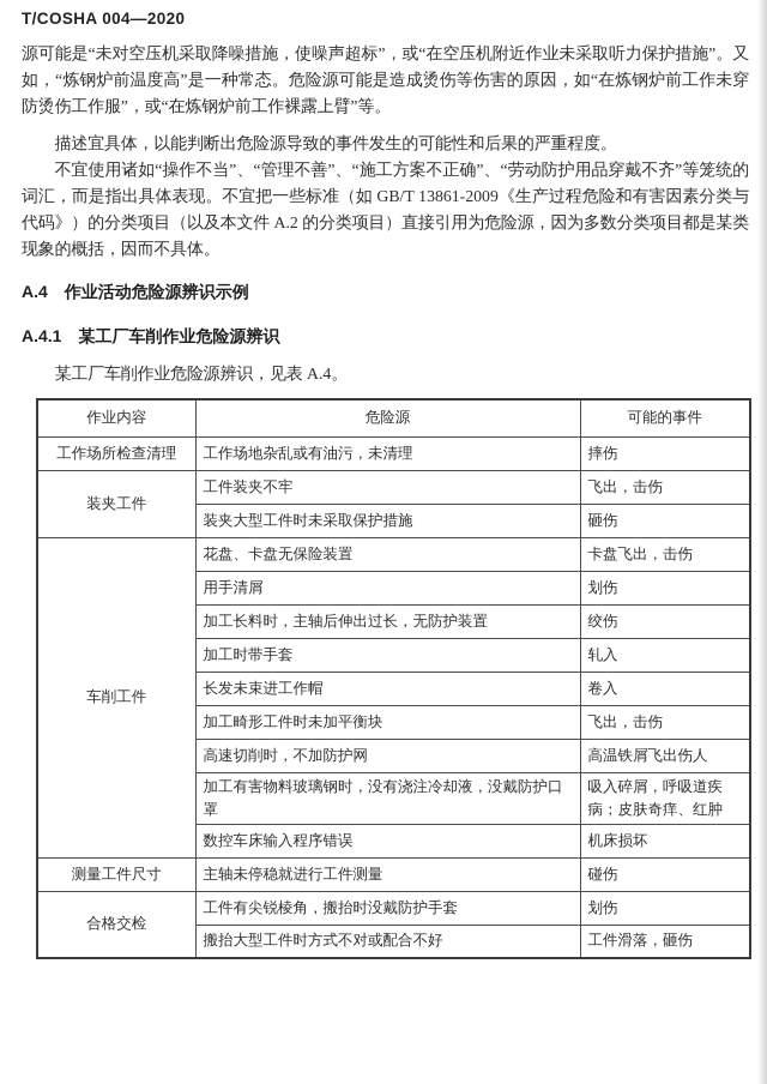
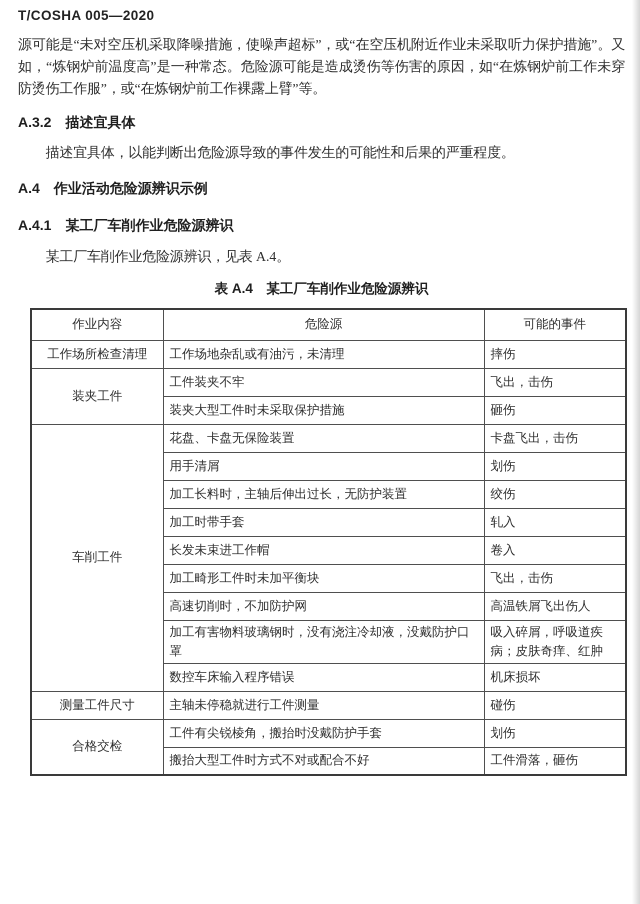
- T/COSHA 004—2020
+ T/COSHA 005—2020
  源可能是“未对空压机采取降噪措施，使噪声超标”，或“在空压机附近作业未采取听力保护措施”。又如，“炼钢炉前温度高”是一种常态。危险源可能是造成烫伤等伤害的原因，如“在炼钢炉前工作未穿防烫伤工作服”，或“在炼钢炉前工作裸露上臂”等。
+ A.3.2 描述宜具体
  描述宜具体，以能判断出危险源导致的事件发生的可能性和后果的严重程度。
- 不宜使用诸如“操作不当”、“管理不善”、“施工方案不正确”、“劳动防护用品穿戴不齐”等笼统的词汇，而是指出具体表现。不宜把一些标准（如 GB/T 13861-2009《生产过程危险和有害因素分类与代码》）的分类项目（以及本文件 A.2 的分类项目）直接引用为危险源，因为多数分类项目都是某类现象的概括，因而不具体。
  A.4 作业活动危险源辨识示例
  A.4.1 某工厂车削作业危险源辨识
  某工厂车削作业危险源辨识，见表 A.4。
+ 表 A.4 某工厂车削作业危险源辨识
  作业内容	危险源	可能的事件
  工作场所检查清理	工作场地杂乱或有油污，未清理	摔伤
  装夹工件	工件装夹不牢	飞出，击伤
  装夹大型工件时未采取保护措施	砸伤
  车削工件	花盘、卡盘无保险装置	卡盘飞出，击伤
  用手清屑	划伤
  加工长料时，主轴后伸出过长，无防护装置	绞伤
  加工时带手套	轧入
  长发未束进工作帽	卷入
  加工畸形工件时未加平衡块	飞出，击伤
  高速切削时，不加防护网	高温铁屑飞出伤人
  加工有害物料玻璃钢时，没有浇注冷却液，没戴防护口罩	吸入碎屑，呼吸道疾病；皮肤奇痒、红肿
  数控车床输入程序错误	机床损坏
  测量工件尺寸	主轴未停稳就进行工件测量	碰伤
  合格交检	工件有尖锐棱角，搬抬时没戴防护手套	划伤
  搬抬大型工件时方式不对或配合不好	工件滑落，砸伤
